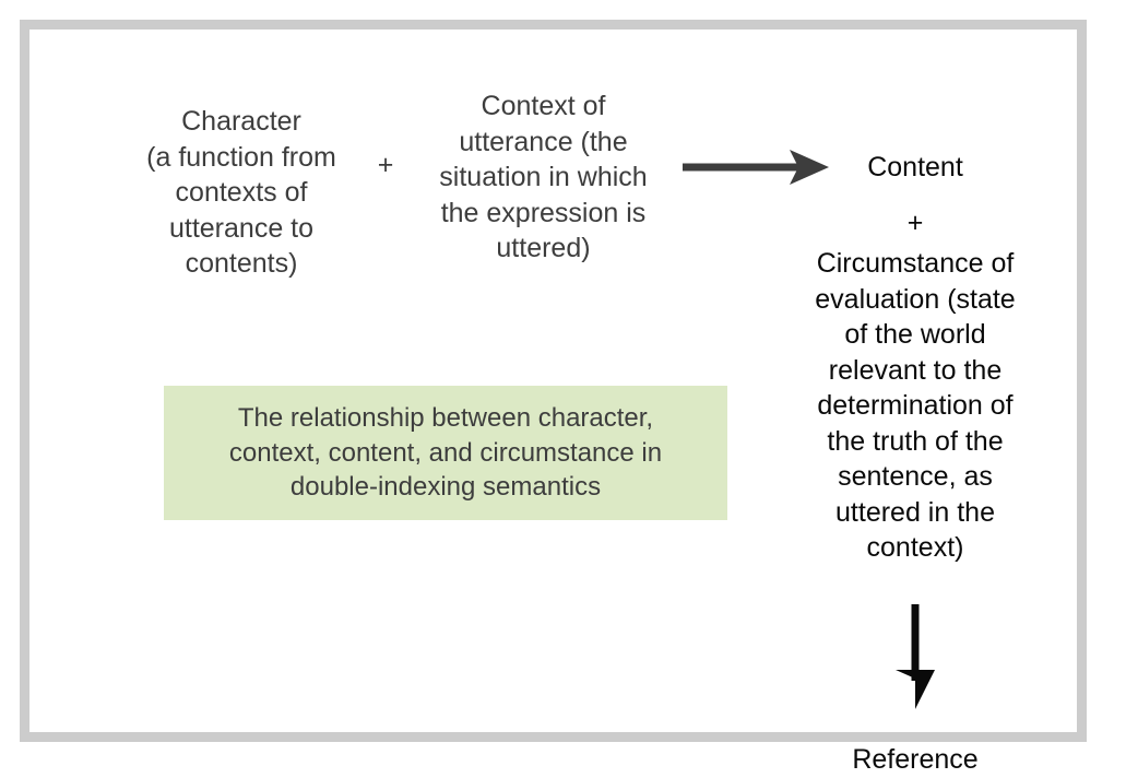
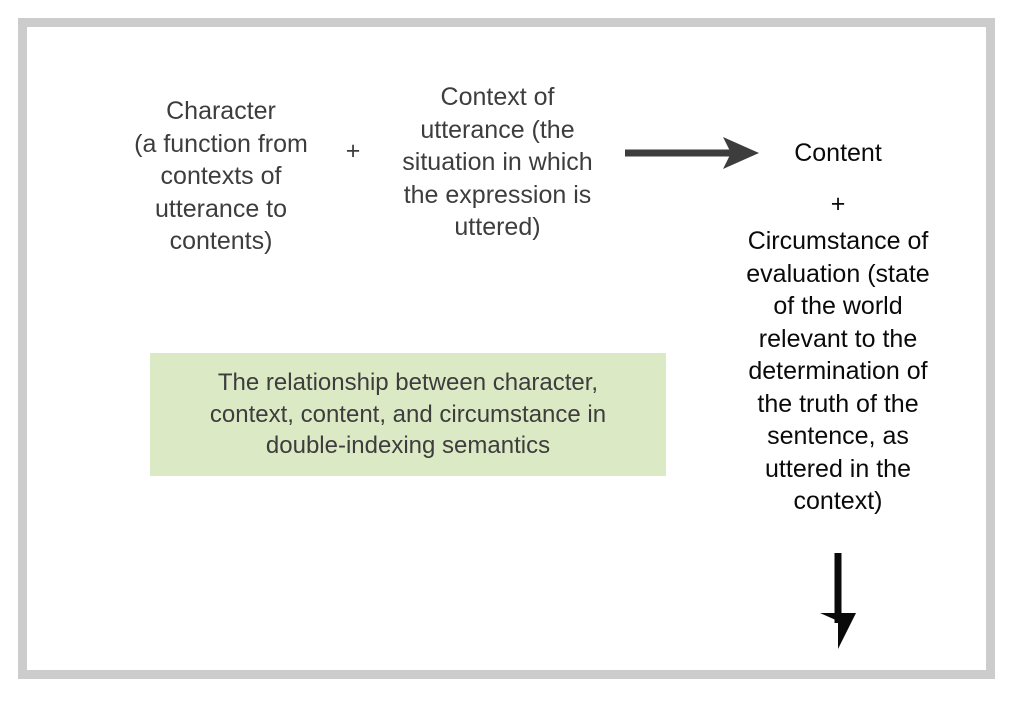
  Character
  (a function from
  contexts of
  utterance to
  contents)
  +
  Context of
  utterance (the
  situation in which
  the expression is
  uttered)
  Content
  +
  Circumstance of
  evaluation (state
  of the world
  relevant to the
  determination of
  the truth of the
  sentence, as
  uttered in the
  context)
- Reference
  The relationship between character,
  context, content, and circumstance in
  double-indexing semantics
